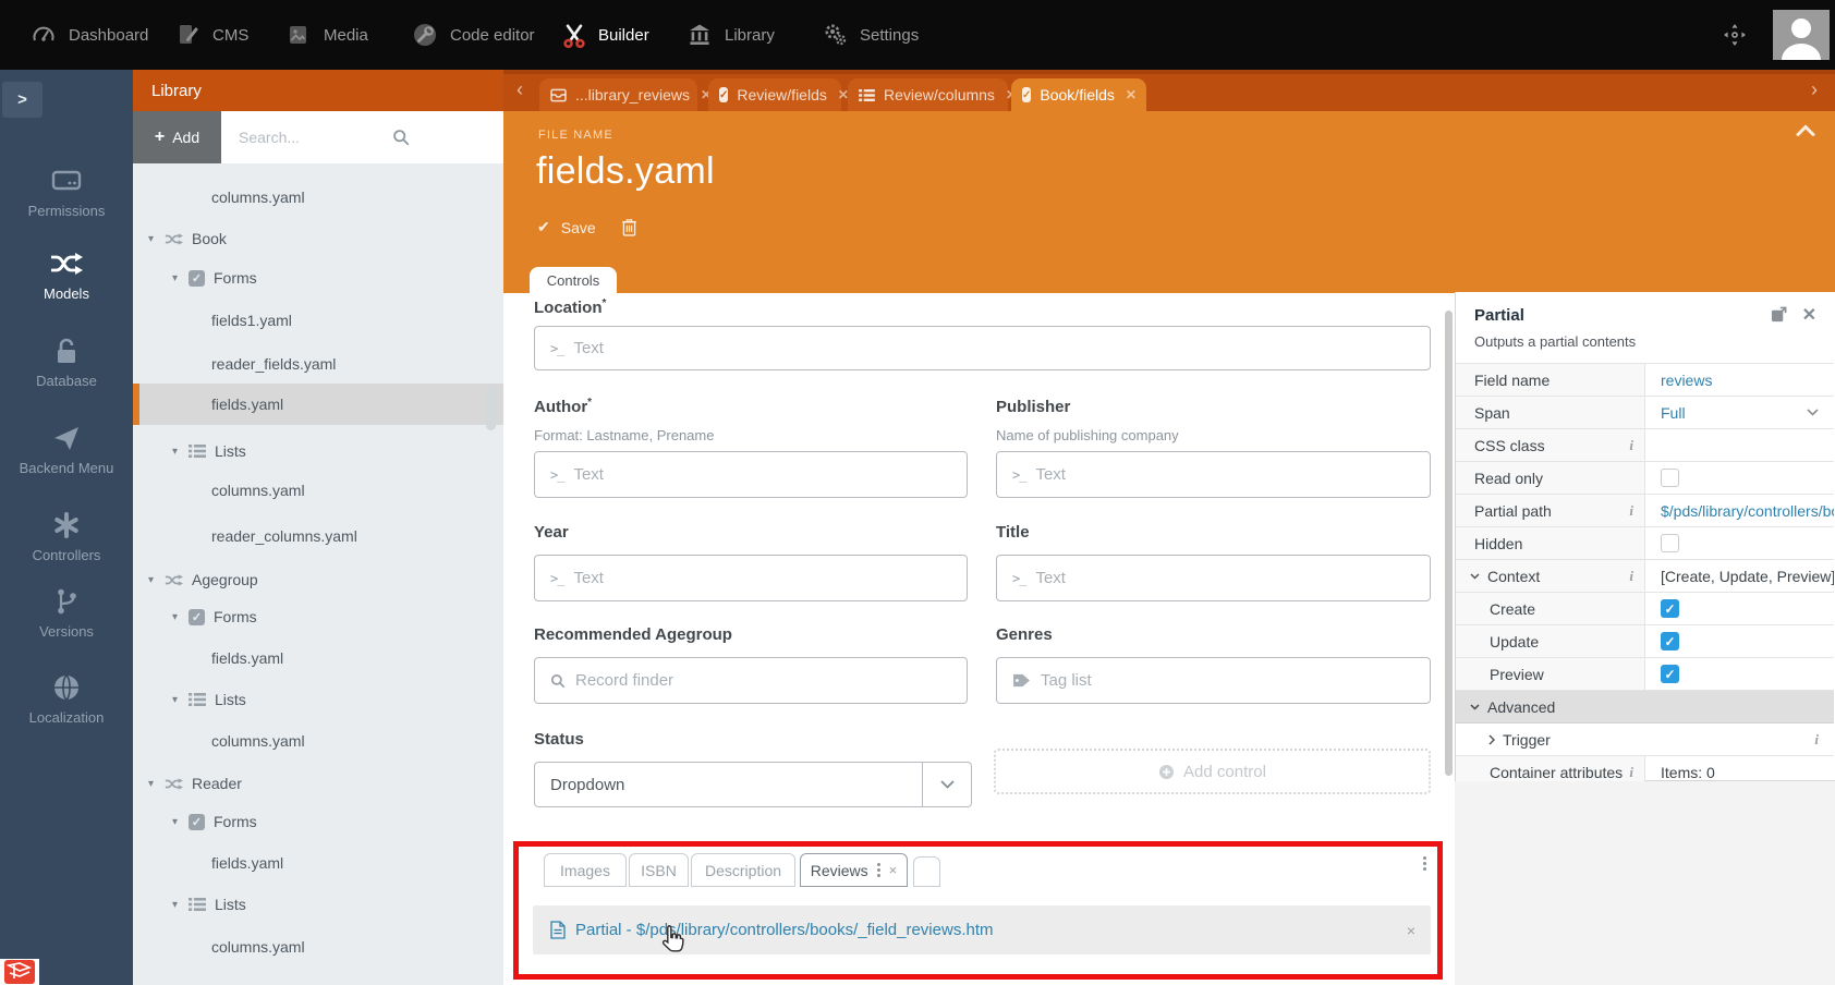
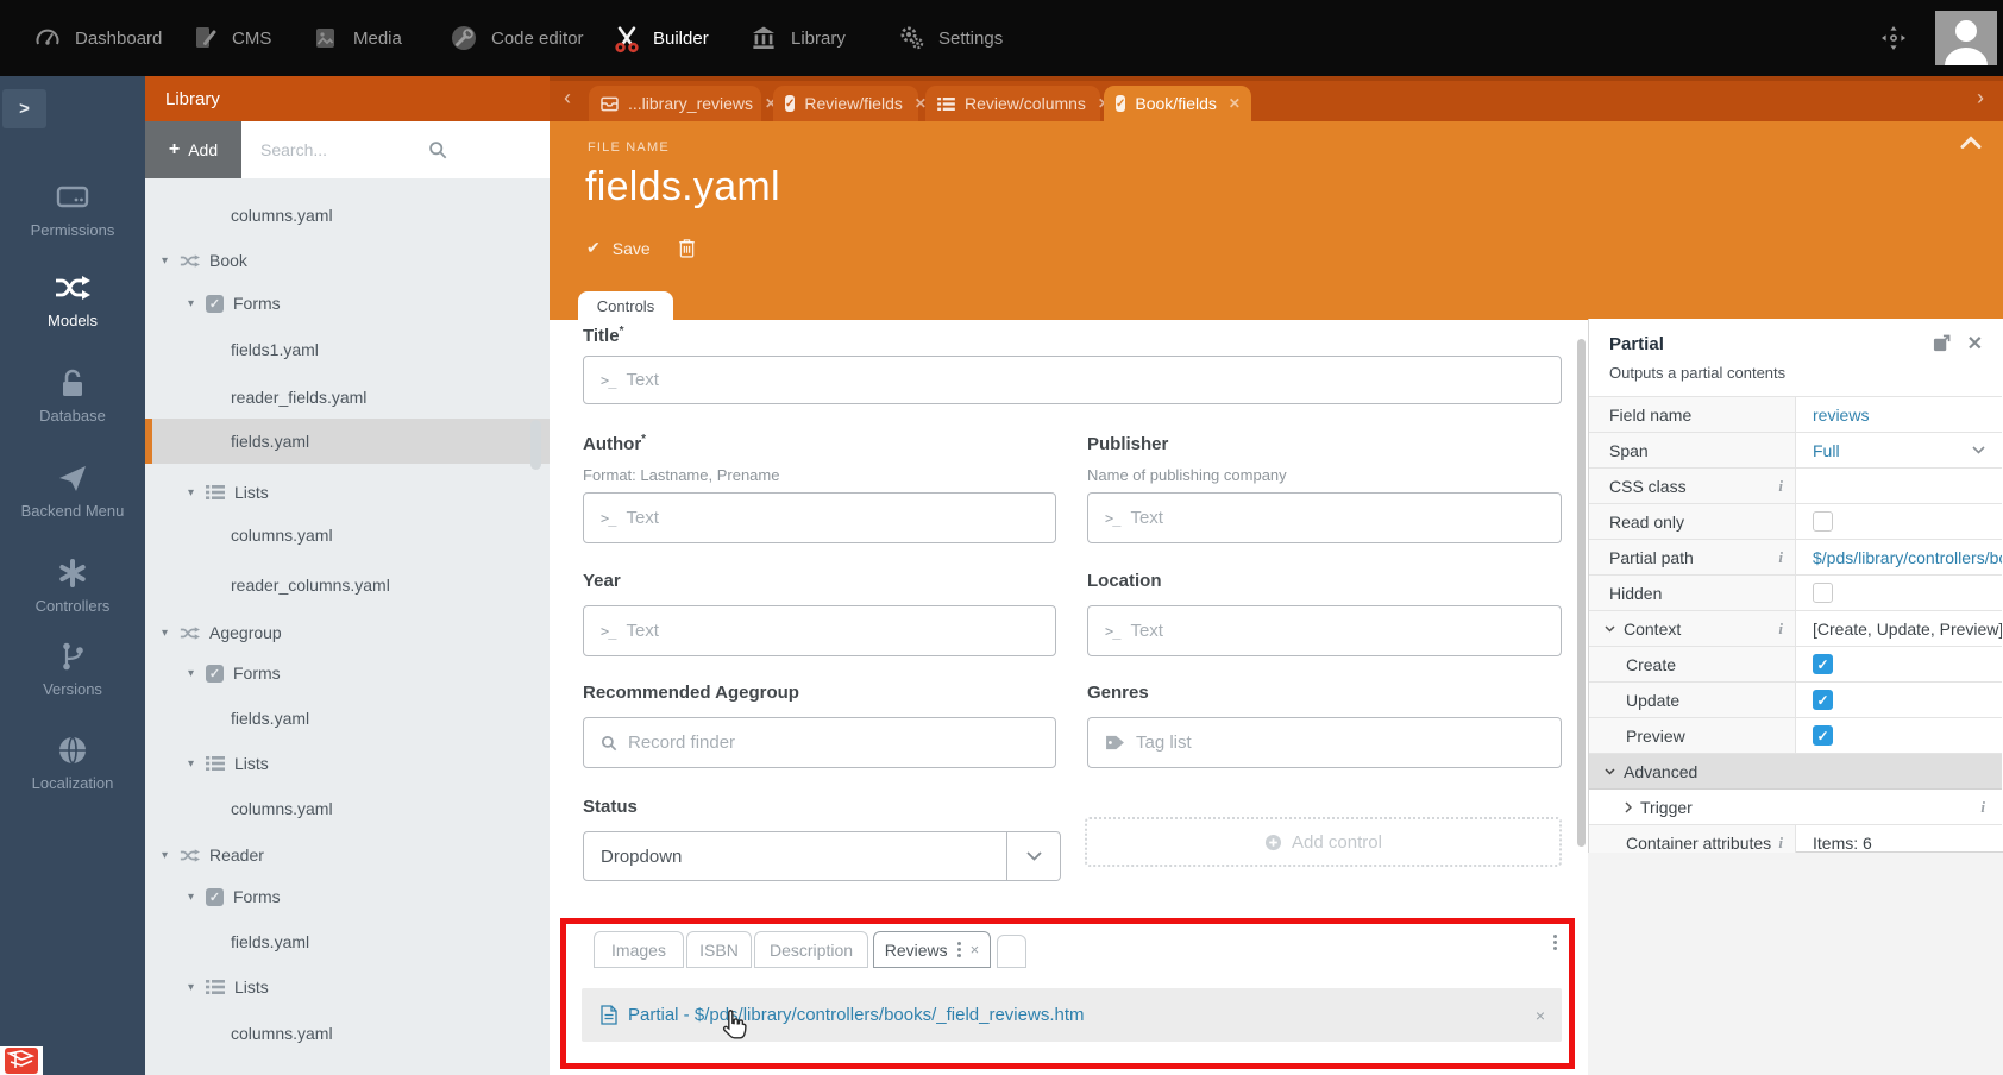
  Dashboard
  CMS
  Media
  Code editor
  Builder
  Library
  Settings
  >
  Permissions
  Models
  Database
  Backend Menu
  Controllers
  Versions
  Localization
  Library
  +
  Add
  Search...
  columns.yaml
  ▾
  Book
  ▾
  ✓
  Forms
  fields1.yaml
  reader_fields.yaml
  fields.yaml
  ▾
  Lists
  columns.yaml
  reader_columns.yaml
  ▾
  Agegroup
  ▾
  ✓
  Forms
  fields.yaml
  ▾
  Lists
  columns.yaml
  ▾
  Reader
  ▾
  ✓
  Forms
  fields.yaml
  ▾
  Lists
  columns.yaml
  ‹
  ...library_reviews
  ✕
  ✓
  Review/fields
  ✕
  Review/columns
  ✓
  Book/fields
  ✕
  ›
  FILE NAME
  fields.yaml
  ✔
  Save
  Controls
- Location*
+ Title*
  >_
  Text
  Author*
  Format: Lastname, Prename
  >_
  Text
  Publisher
  Name of publishing company
  >_
  Text
  Year
  >_
  Text
- Title
+ Location
  >_
  Text
  Recommended Agegroup
  Record finder
  Genres
  Tag list
  Status
  Dropdown
  Add control
  Images
  ISBN
  Description
  Reviews
  ×
  Partial - $/pds/library/controllers/books/_field_reviews.htm
  ×
  Partial
  Outputs a partial contents
  ✕
  Field name
  reviews
  Span
  Full
  CSS class
  i
  Read only
  Partial path
  i
  $/pds/library/controllers/b
  Hidden
  Context
  i
  [Create, Update, Preview]
  Create
  ✓
  Update
  ✓
  Preview
  ✓
  Advanced
  Trigger
  i
  Container attributes
  i
- Items: 0
+ Items: 6
